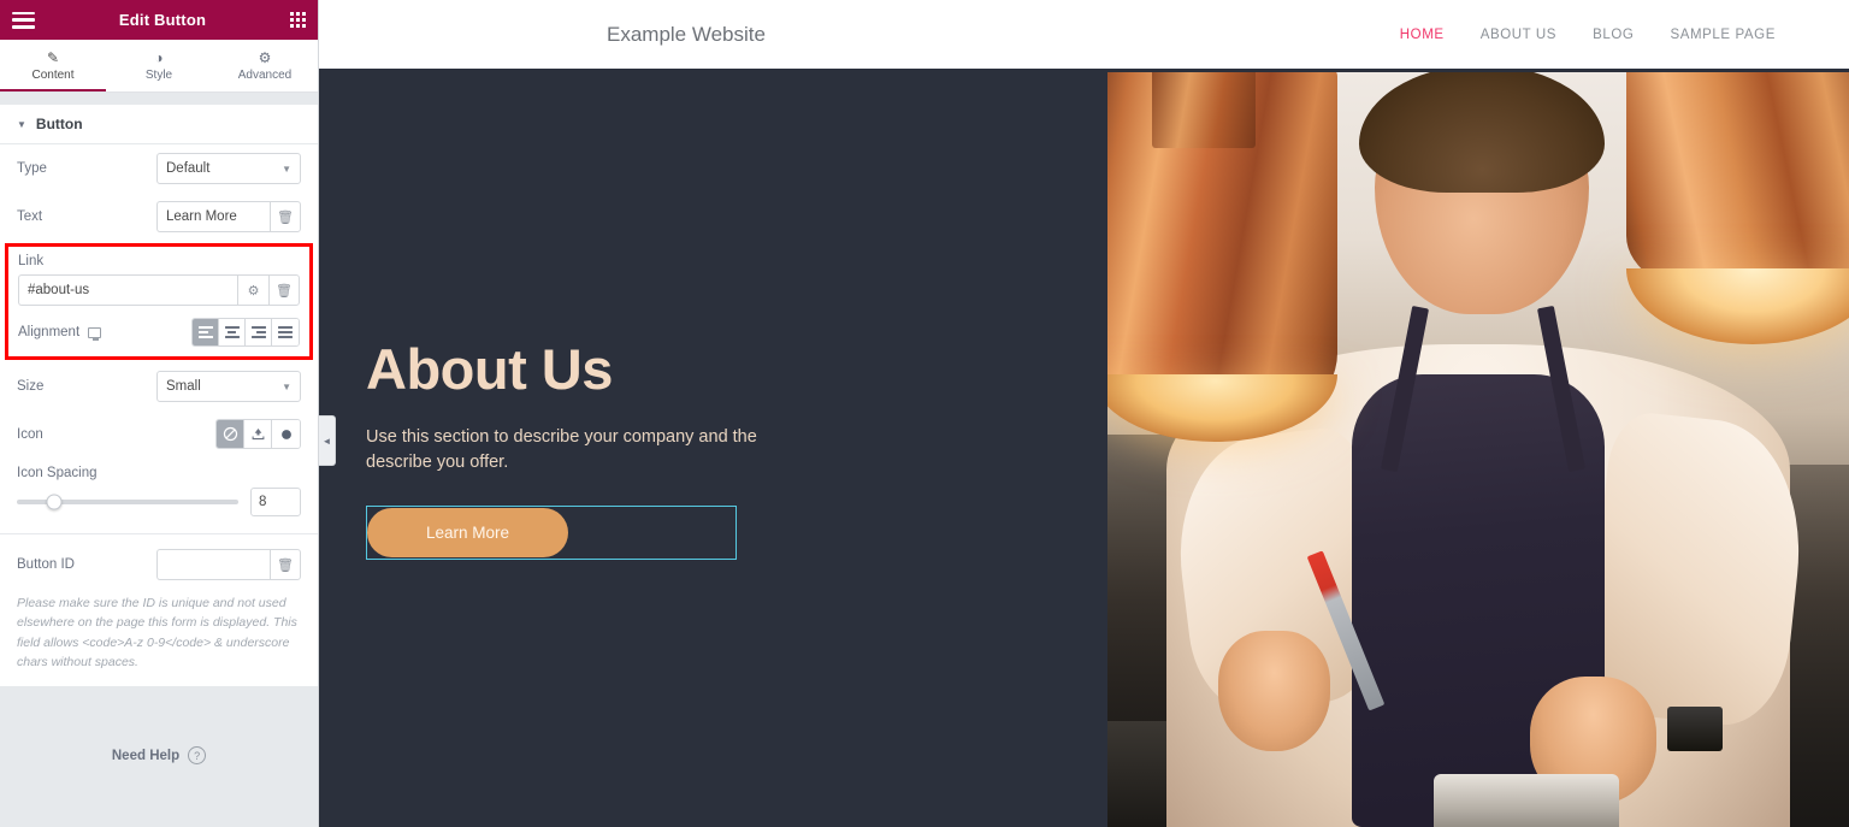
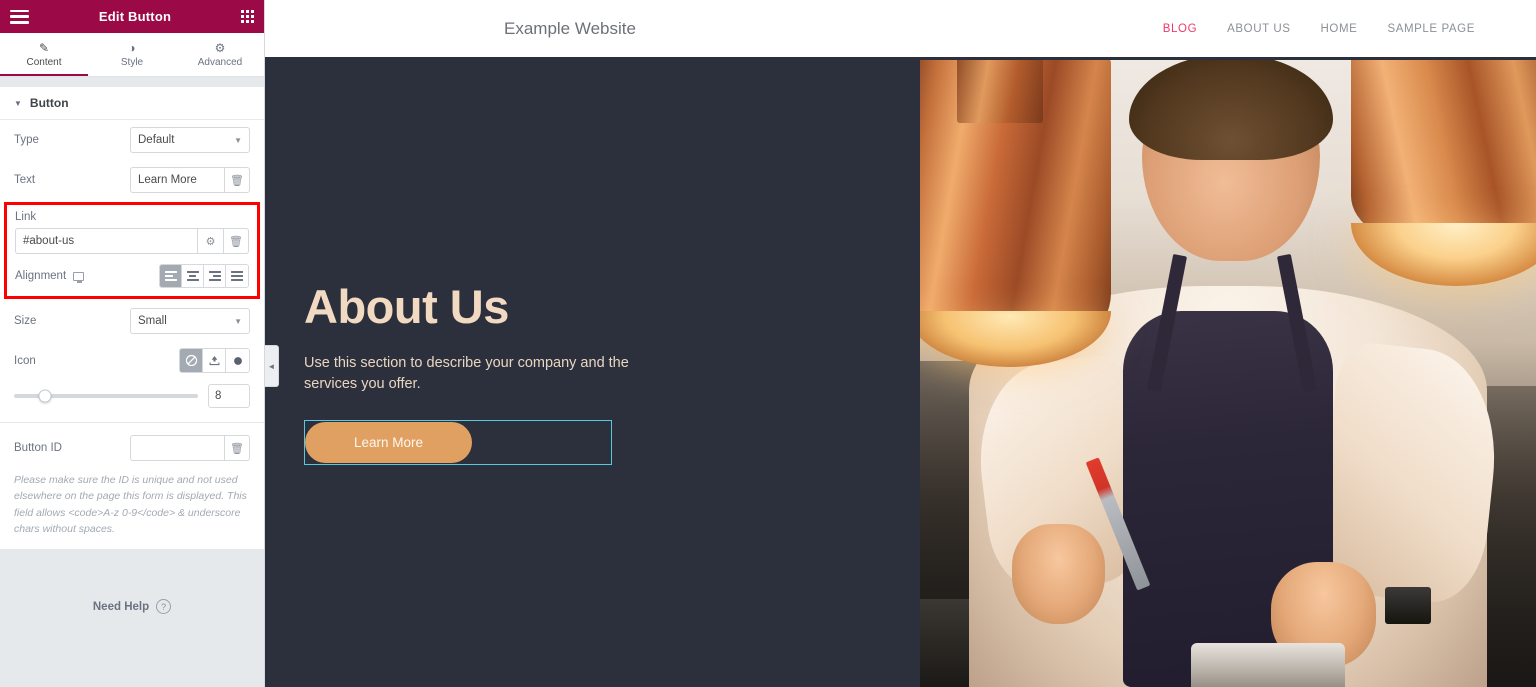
  Edit Button
  ✎
  Content
  ◑
  Style
  ⚙
  Advanced
  ▼
  Button
  Type
  Default
  ▼
  Text
  Learn More
  🗑
  Link
  #about-us
  ⚙
  🗑
  Alignment
  Size
  Small
  ▼
  Icon
- Icon Spacing
  8
  Button ID
  🗑
  Please make sure the ID is unique and not used elsewhere on the page this form is displayed. This field allows <code>A-z 0-9</code> & underscore chars without spaces.
  Need Help
  ?
  ◄
  Example Website
- HOME
+ BLOG
  ABOUT US
- BLOG
+ HOME
  SAMPLE PAGE
  About Us
- Use this section to describe your company and the describe you offer.
+ Use this section to describe your company and the services you offer.
  Learn More
